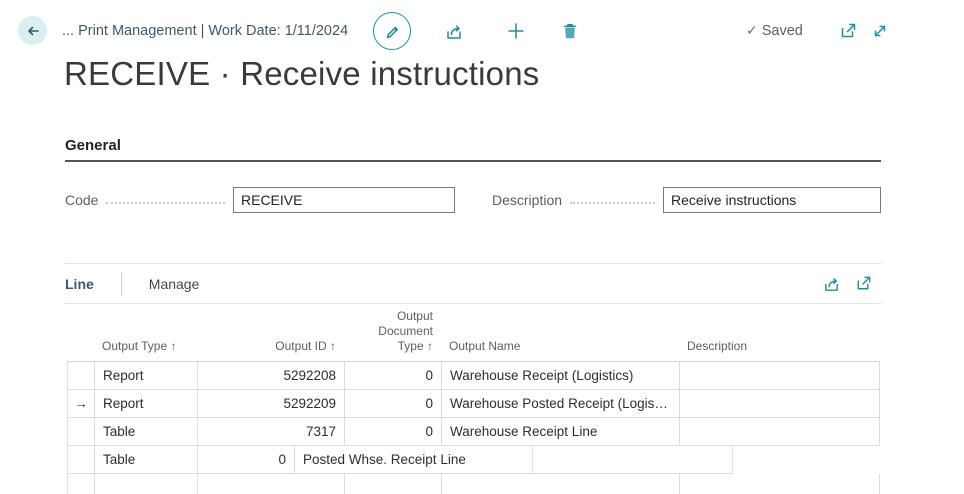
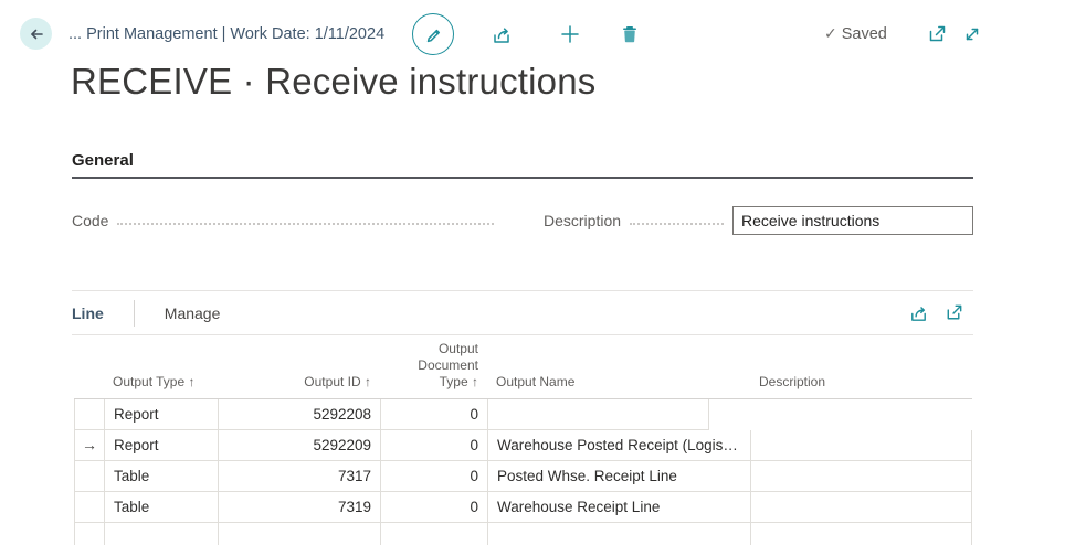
  ... Print Management | Work Date: 1/11/2024
  ✓
  Saved
  RECEIVE · Receive instructions
  General
  Code
- RECEIVE
  Description
  Receive instructions
  Line
  Manage
  Output Type ↑
  Output ID ↑
  Output
  Document
  Type ↑
  Output Name
  Description
  Report
  5292208
  0
- Warehouse Receipt (Logistics)
  →
  Report
  5292209
  0
  Warehouse Posted Receipt (Logisti…
  Table
  7317
  0
- Warehouse Receipt Line
+ Posted Whse. Receipt Line
  Table
+ 7319
  0
- Posted Whse. Receipt Line
+ Warehouse Receipt Line
